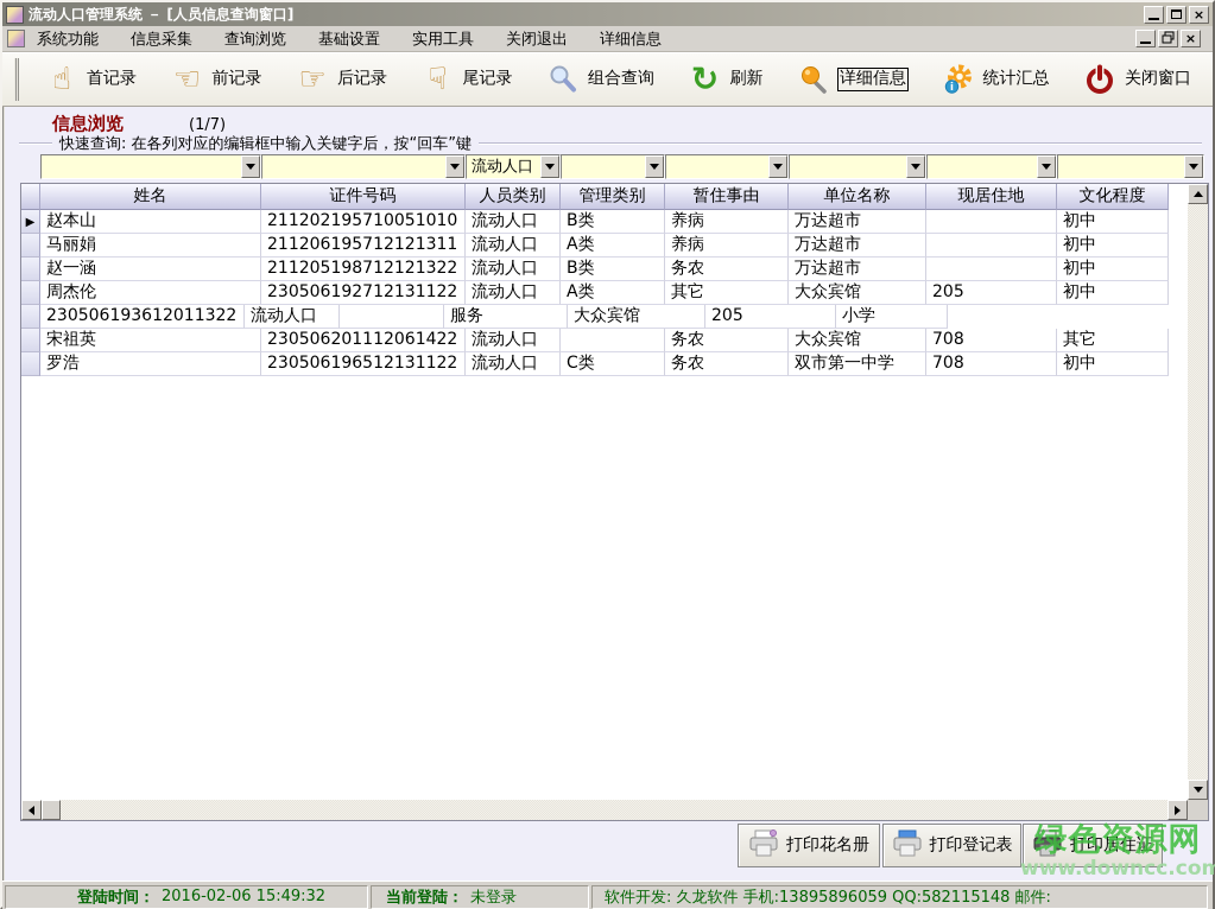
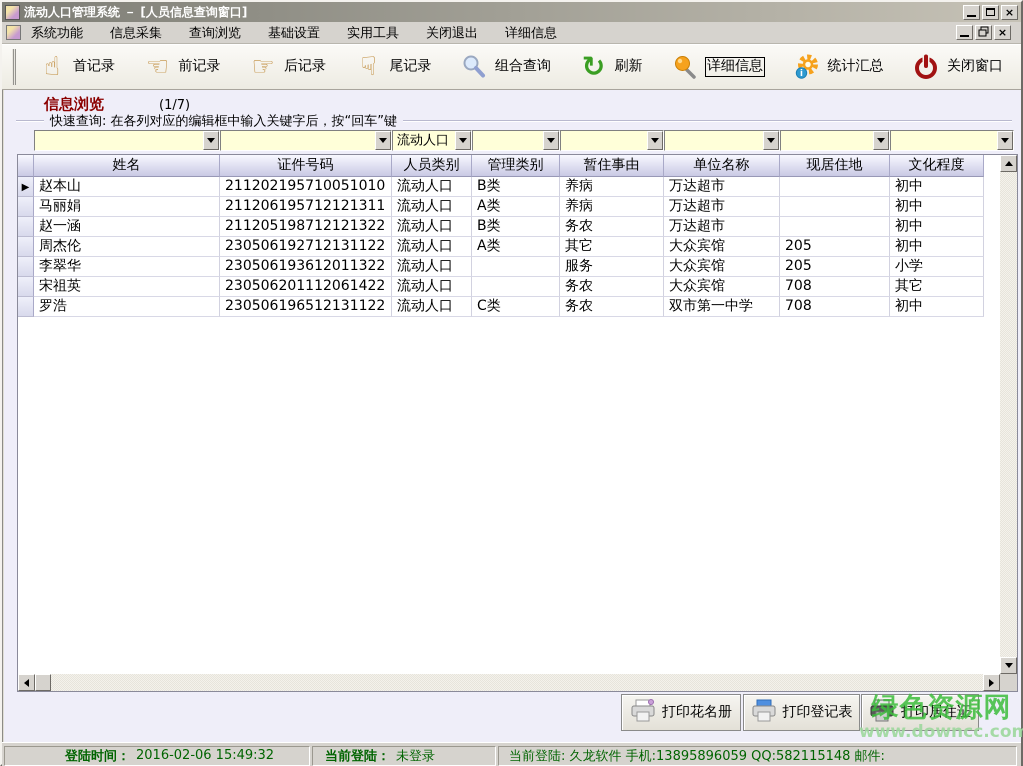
  流动人口管理系统 － [人员信息查询窗口]
  ×
  系统功能
  信息采集
  查询浏览
  基础设置
  实用工具
  关闭退出
  详细信息
  ×
  ☝
  首记录
  ☜
  前记录
  ☞
  后记录
  ☟
  尾记录
  组合查询
  ↻
  刷新
  详细信息
  i
  统计汇总
  关闭窗口
  信息浏览
  (1/7)
  快速查询: 在各列对应的编辑框中输入关键字后，按“回车”键
  流动人口
  姓名
  证件号码
  人员类别
  管理类别
  暂住事由
  单位名称
  现居住地
  文化程度
  ▶
  赵本山
  211202195710051010
  流动人口
  B类
  养病
  万达超市
  初中
  马丽娟
  211206195712121311
  流动人口
  A类
  养病
  万达超市
  初中
  赵一涵
  211205198712121322
  流动人口
  B类
  务农
  万达超市
  初中
  周杰伦
  230506192712131122
  流动人口
  A类
  其它
  大众宾馆
  205
  初中
+ 李翠华
  230506193612011322
  流动人口
  服务
  大众宾馆
  205
  小学
  宋祖英
  230506201112061422
  流动人口
  务农
  大众宾馆
  708
  其它
  罗浩
  230506196512131122
  流动人口
  C类
  务农
  双市第一中学
  708
  初中
  打印花名册
  打印登记表
  打印居住证
  绿色资源网
  www.downcc.com
  登陆时间：
  2016-02-06 15:49:32
  当前登陆：
  未登录
- 软件开发: 久龙软件 手机:13895896059 QQ:582115148 邮件:
+ 当前登陆: 久龙软件 手机:13895896059 QQ:582115148 邮件:
